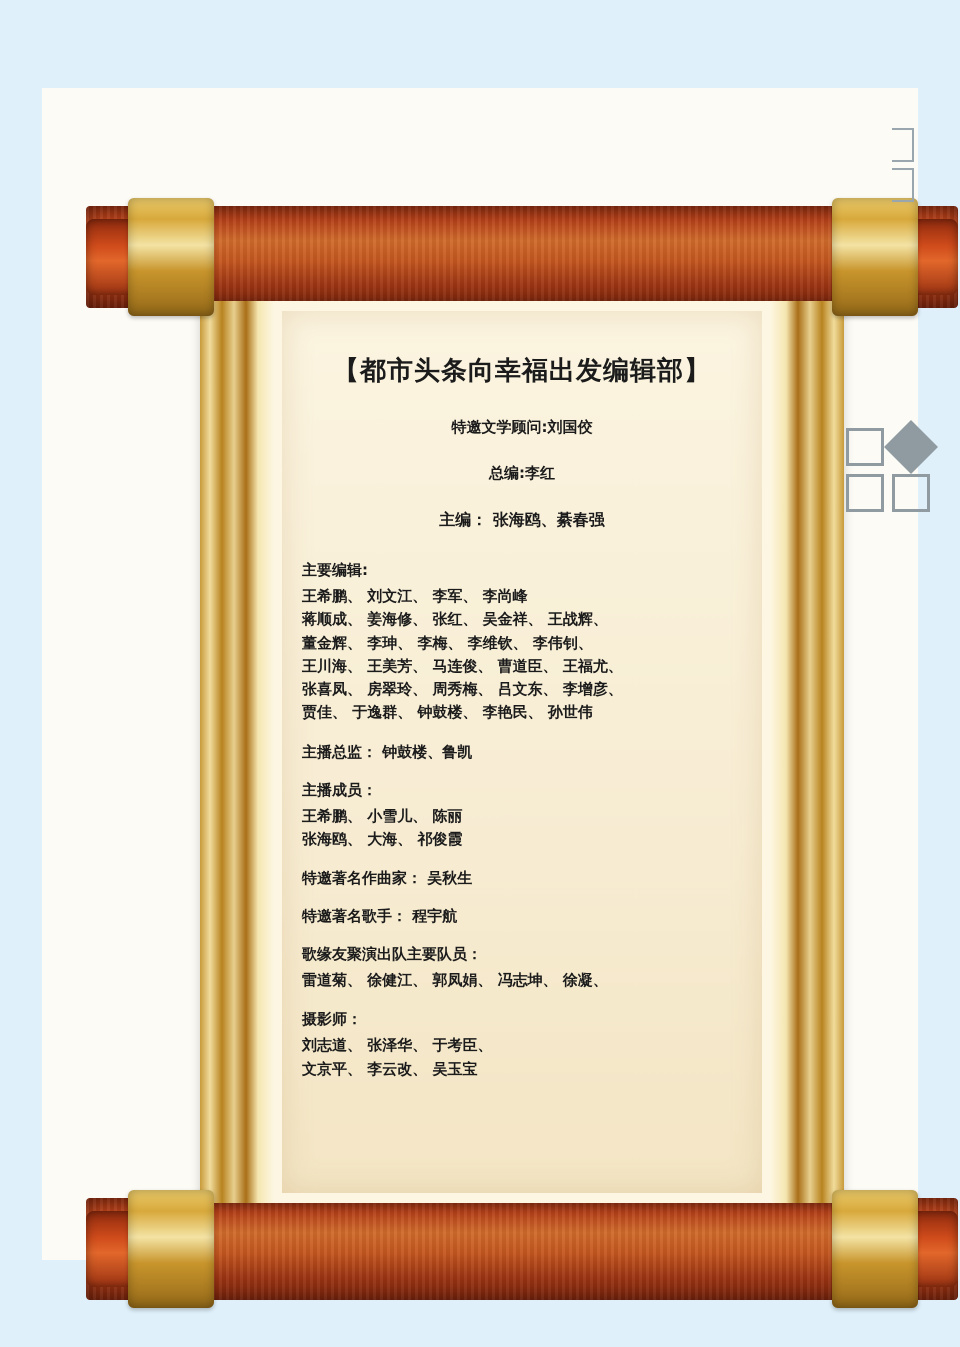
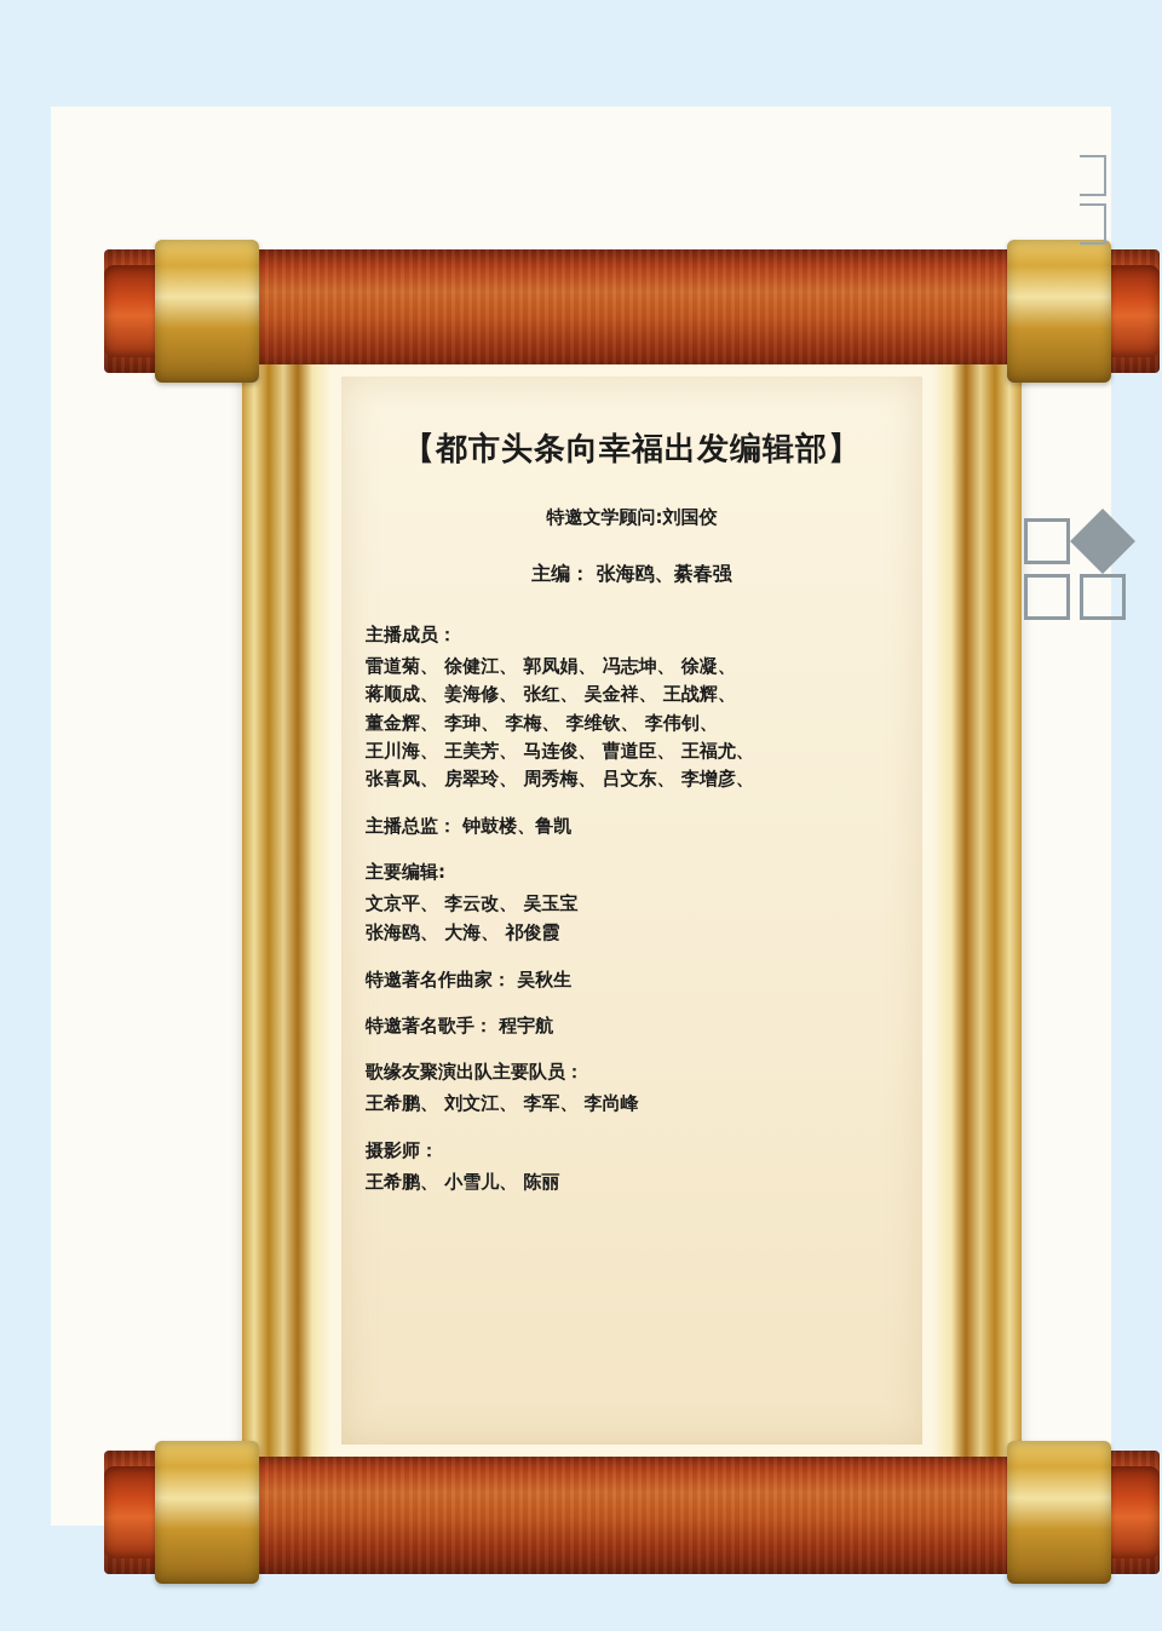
  【都市头条向幸福出发编辑部】
  特邀文学顾问:刘国佼
- 总编:李红
  主编： 张海鸥、綦春强
- 主要编辑:
+ 主播成员：
- 王希鹏、 刘文江、 李军、 李尚峰
+ 雷道菊、 徐健江、 郭凤娟、 冯志坤、 徐凝、
  蒋顺成、 姜海修、 张红、 吴金祥、 王战辉、
  董金辉、 李珅、 李梅、 李维钦、 李伟钊、
  王川海、 王美芳、 马连俊、 曹道臣、 王福尤、
  张喜凤、 房翠玲、 周秀梅、 吕文东、 李增彦、
- 贾佳、 于逸群、 钟鼓楼、 李艳民、 孙世伟
  主播总监： 钟鼓楼、鲁凯
- 主播成员：
+ 主要编辑:
- 王希鹏、 小雪儿、 陈丽
+ 文京平、 李云改、 吴玉宝
  张海鸥、 大海、 祁俊霞
  特邀著名作曲家： 吴秋生
  特邀著名歌手： 程宇航
  歌缘友聚演出队主要队员：
- 雷道菊、 徐健江、 郭凤娟、 冯志坤、 徐凝、
+ 王希鹏、 刘文江、 李军、 李尚峰
  摄影师：
- 刘志道、 张泽华、 于考臣、
- 文京平、 李云改、 吴玉宝
+ 王希鹏、 小雪儿、 陈丽
